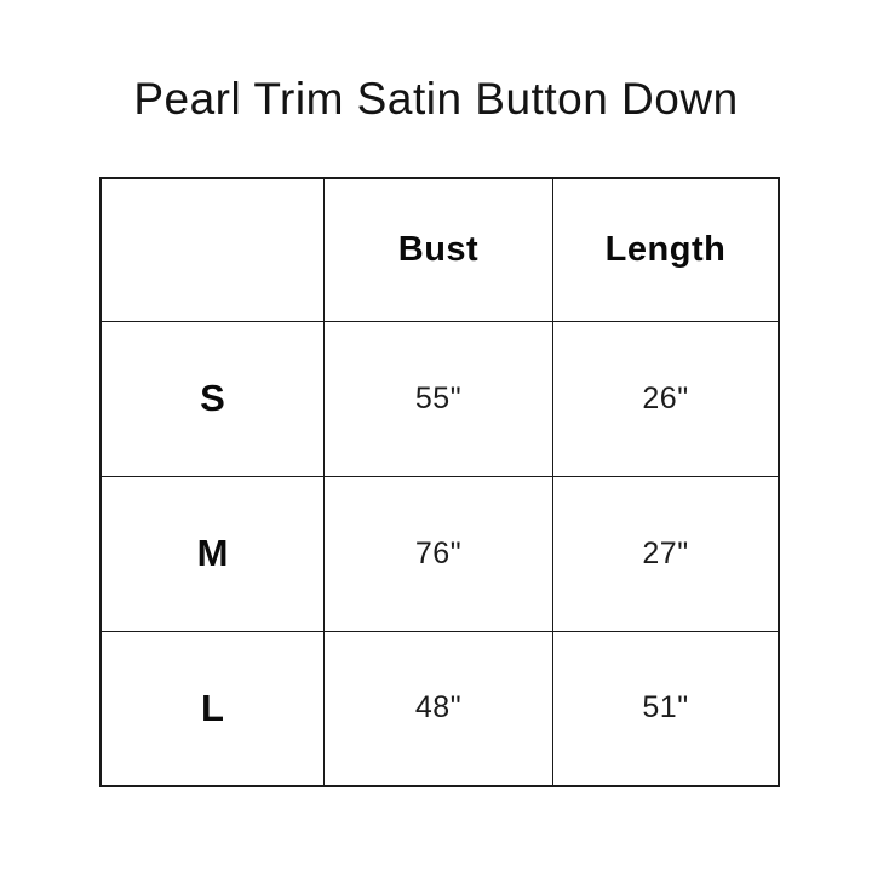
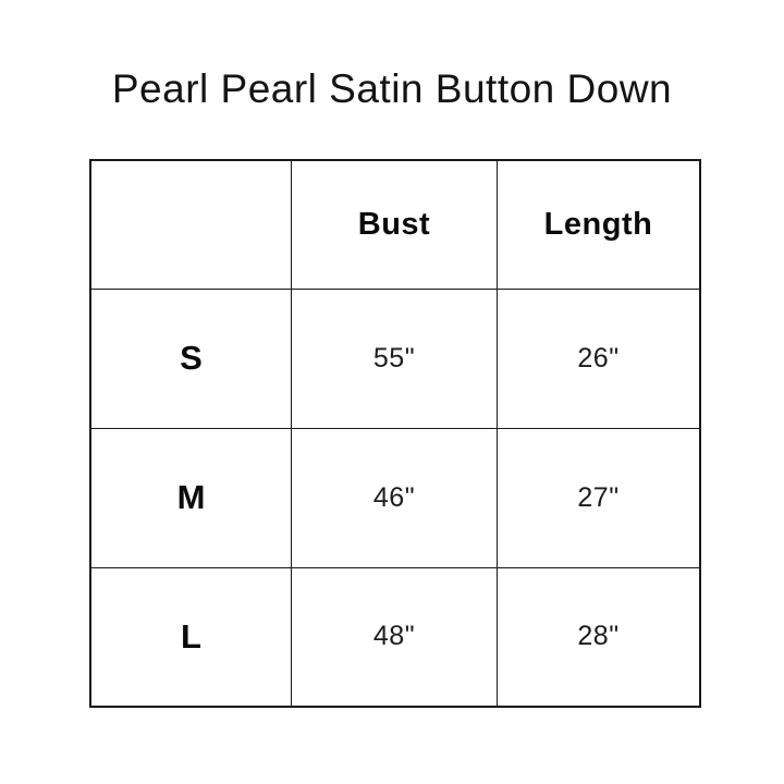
- Pearl Trim Satin Button Down
+ Pearl Pearl Satin Button Down
  	Bust	Length
  S	55"	26"
- M	76"	27"
+ M	46"	27"
- L	48"	51"
+ L	48"	28"
